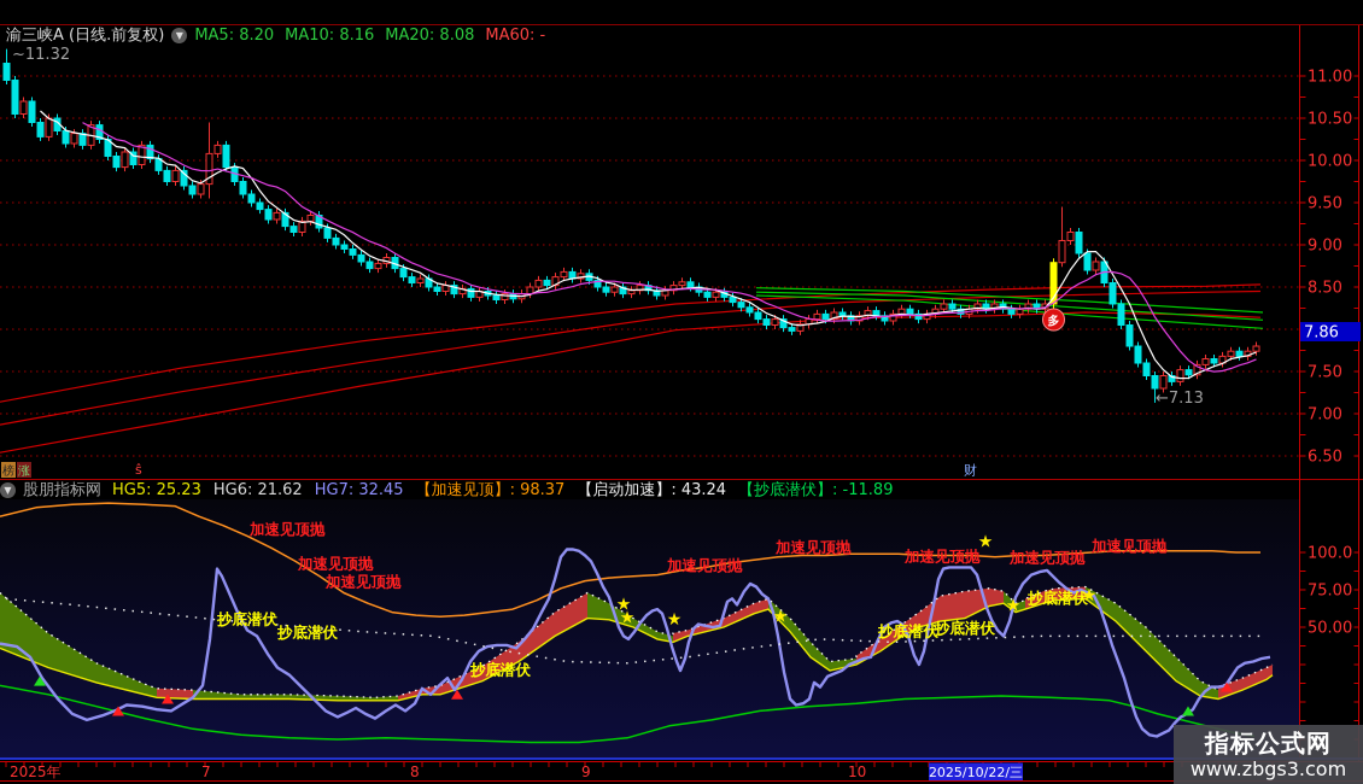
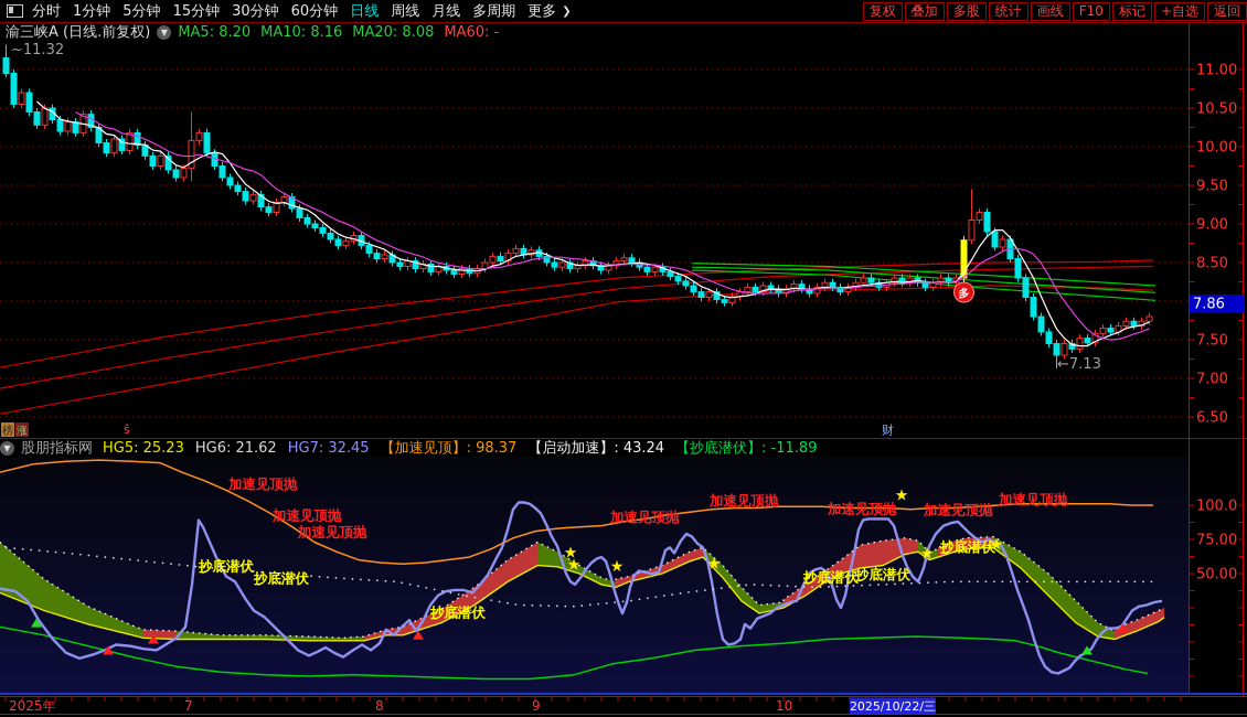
+ 分时
+ 1分钟
+ 5分钟
+ 15分钟
+ 30分钟
+ 60分钟
+ 日线
+ 周线
+ 月线
+ 多周期
+ 更多
+ ❯
+ 复权
+ 叠加
+ 多股
+ 统计
+ 画线
+ F10
+ 标记
+ +自选
+ 返回
  渝三峡A (日线.前复权)
  ▼
  MA5: 8.20
  MA10: 8.16
  MA20: 8.08
  MA60: -
  ~11.32
  ←7.13
  多
  榜
  涨
  ŝ
  财
  加速见顶抛
  加速见顶抛
  加速见顶抛
  加速见顶抛
  加速见顶抛
  加速见顶抛
  加速见顶抛
  加速见顶抛
  抄底潜伏
  抄底潜伏
  抄底潜伏
  抄底潜伏
  抄底潜伏
  抄底潜伏
  ★
  ★
  ★
  ★
  ★
  ★
  ★
  11.00
  10.50
  10.00
  9.50
  9.00
  8.50
  7.50
  7.00
  6.50
  7.86
  100.0
  75.00
  50.00
  2025年
  7
  8
  9
  10
  2025/10/22/三
  ▼
  股朋指标网
  HG5: 25.23
  HG6: 21.62
  HG7: 32.45
  【加速见顶】: 98.37
  【启动加速】: 43.24
  【抄底潜伏】: -11.89
- 指标公式网
- www.zbgs3.com
